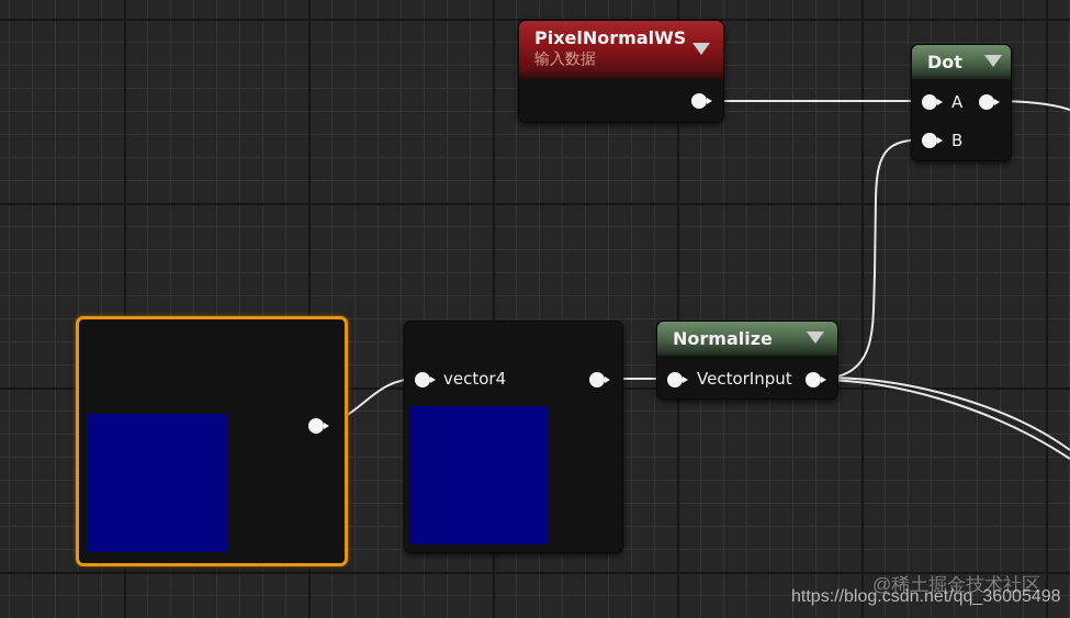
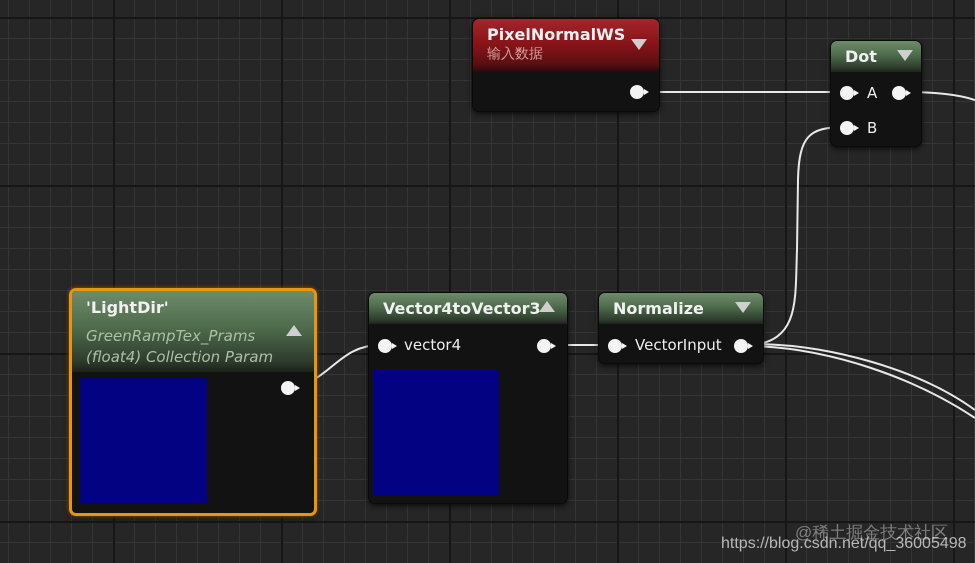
  PixelNormalWS
  输入数据
  Dot
  A
  B
+ 'LightDir'
+ GreenRampTex_Prams
+ (float4) Collection Param
+ Vector4toVector3
  vector4
  Normalize
  VectorInput
  @稀土掘金技术社区
  https://blog.csdn.net/qq_36005498
